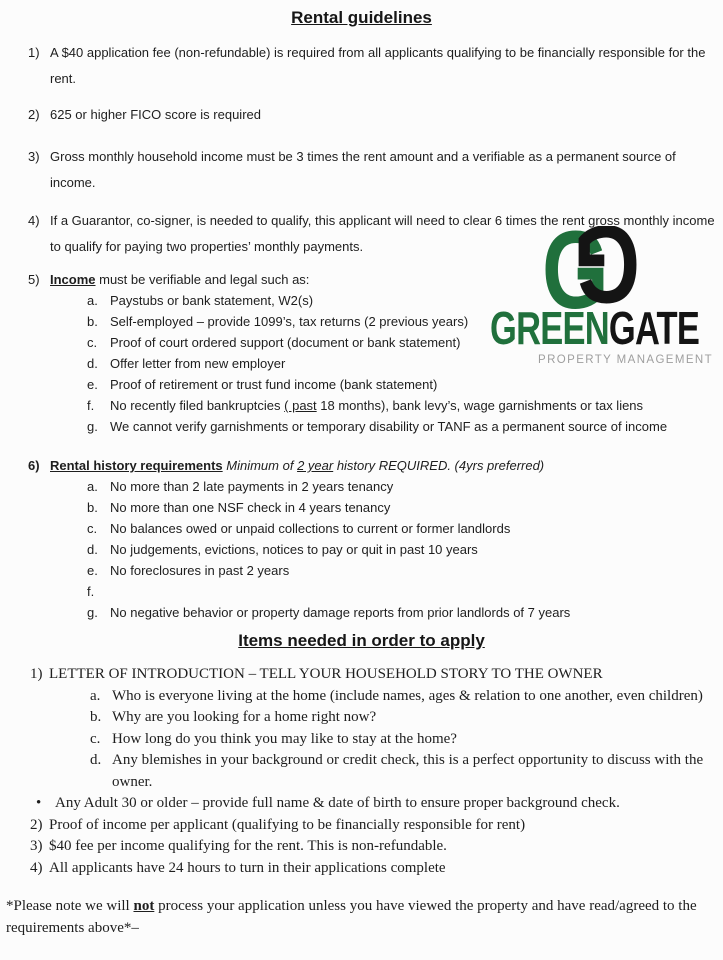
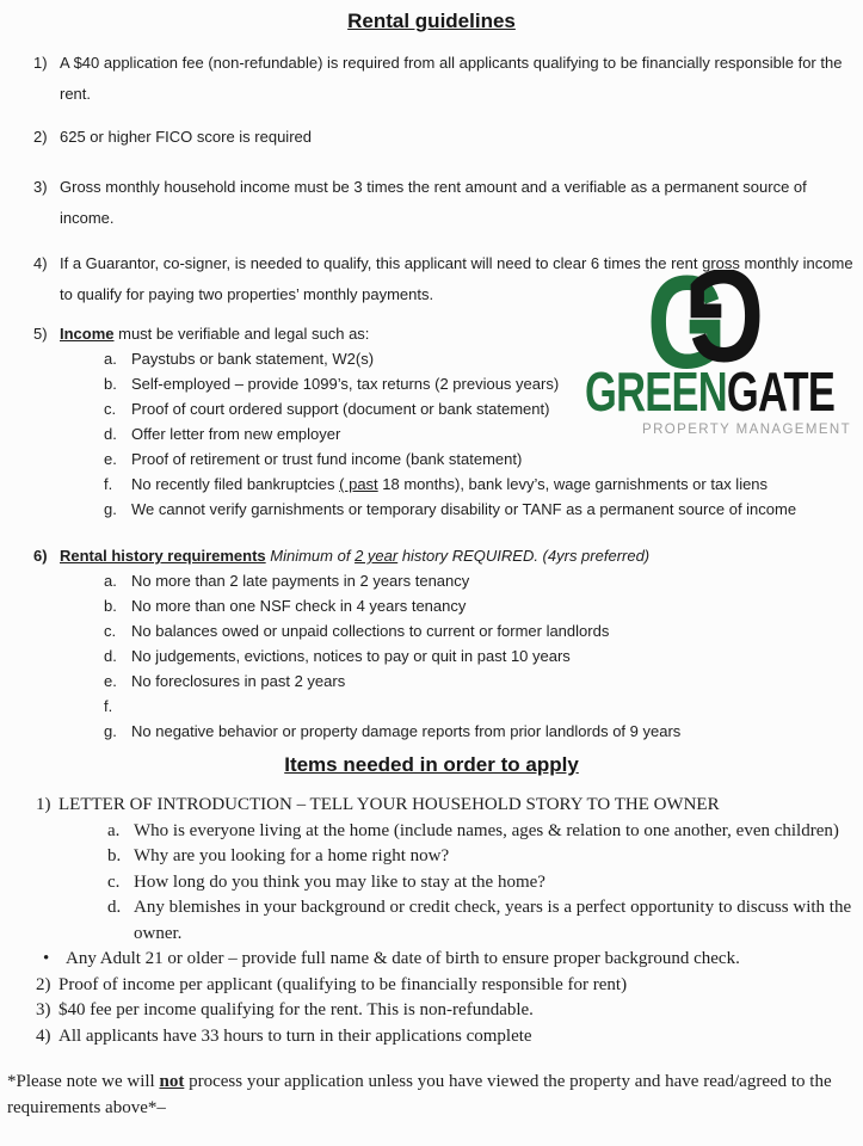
  Rental guidelines
  1)
  A $40 application fee (non-refundable) is required from all applicants qualifying to be financially responsible for the rent.
  2)
  625 or higher FICO score is required
  3)
  Gross monthly household income must be 3 times the rent amount and a verifiable as a permanent source of income.
  4)
  If a Guarantor, co-signer, is needed to qualify, this applicant will need to clear 6 times the rent gross monthly income to qualify for paying two properties’ monthly payments.
  5)
  Income must be verifiable and legal such as:
  a.
  Paystubs or bank statement, W2(s)
  b.
  Self-employed – provide 1099’s, tax returns (2 previous years)
  c.
  Proof of court ordered support (document or bank statement)
  d.
  Offer letter from new employer
  e.
  Proof of retirement or trust fund income (bank statement)
  f.
  No recently filed bankruptcies ( past 18 months), bank levy’s, wage garnishments or tax liens
  g.
  We cannot verify garnishments or temporary disability or TANF as a permanent source of income
  6)
  Rental history requirements Minimum of 2 year history REQUIRED. (4yrs preferred)
  a.
  No more than 2 late payments in 2 years tenancy
  b.
  No more than one NSF check in 4 years tenancy
  c.
  No balances owed or unpaid collections to current or former landlords
  d.
  No judgements, evictions, notices to pay or quit in past 10 years
  e.
  No foreclosures in past 2 years
  f.
  g.
- No negative behavior or property damage reports from prior landlords of 7 years
+ No negative behavior or property damage reports from prior landlords of 9 years
  G
  GREENGATE
  PROPERTY MANAGEMENT
  Items needed in order to apply
  1)
  LETTER OF INTRODUCTION – TELL YOUR HOUSEHOLD STORY TO THE OWNER
  a.
  Who is everyone living at the home (include names, ages & relation to one another, even children)
  b.
  Why are you looking for a home right now?
  c.
  How long do you think you may like to stay at the home?
  d.
- Any blemishes in your background or credit check, this is a perfect opportunity to discuss with the owner.
+ Any blemishes in your background or credit check, years is a perfect opportunity to discuss with the owner.
  •
- Any Adult 30 or older – provide full name & date of birth to ensure proper background check.
+ Any Adult 21 or older – provide full name & date of birth to ensure proper background check.
  2)
  Proof of income per applicant (qualifying to be financially responsible for rent)
  3)
  $40 fee per income qualifying for the rent. This is non-refundable.
  4)
- All applicants have 24 hours to turn in their applications complete
+ All applicants have 33 hours to turn in their applications complete
  *Please note we will not process your application unless you have viewed the property and have read/agreed to the requirements above*–
